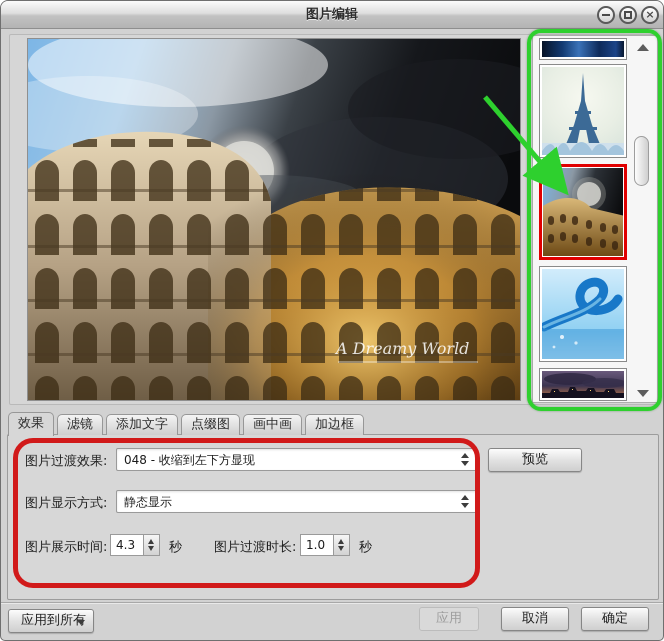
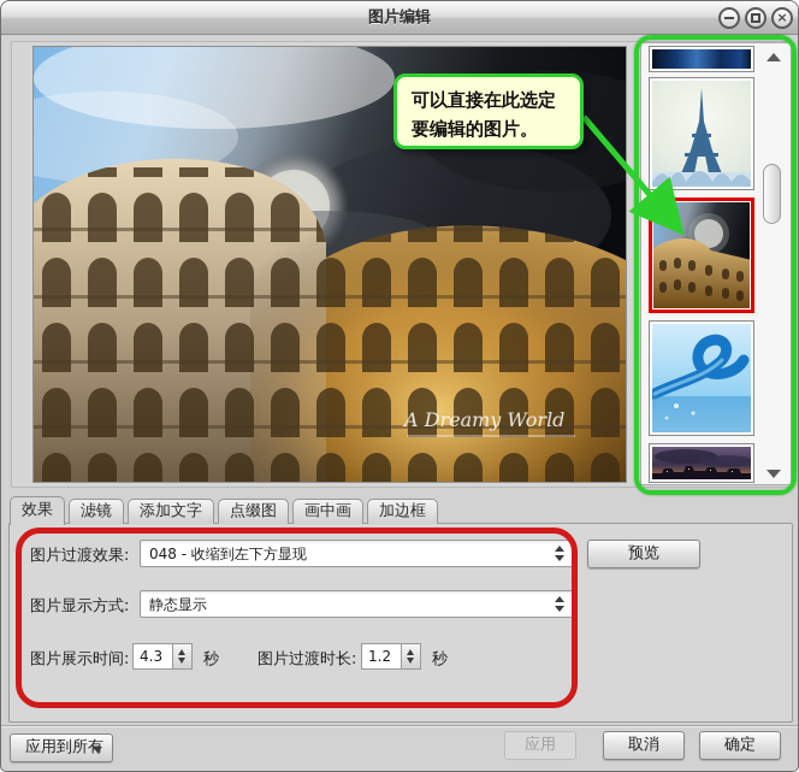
  图片编辑
  ×
  A Dreamy World
+ 可以直接在此选定
+ 要编辑的图片。
  效果 滤镜 添加文字 点缀图 画中画 加边框
  图片过渡效果:
  048 - 收缩到左下方显现
  预览
  图片显示方式:
  静态显示
  图片展示时间:
  4.3
  秒
  图片过渡时长:
- 1.0
+ 1.2
  秒
  应用到所有
  应用
  取消
  确定
